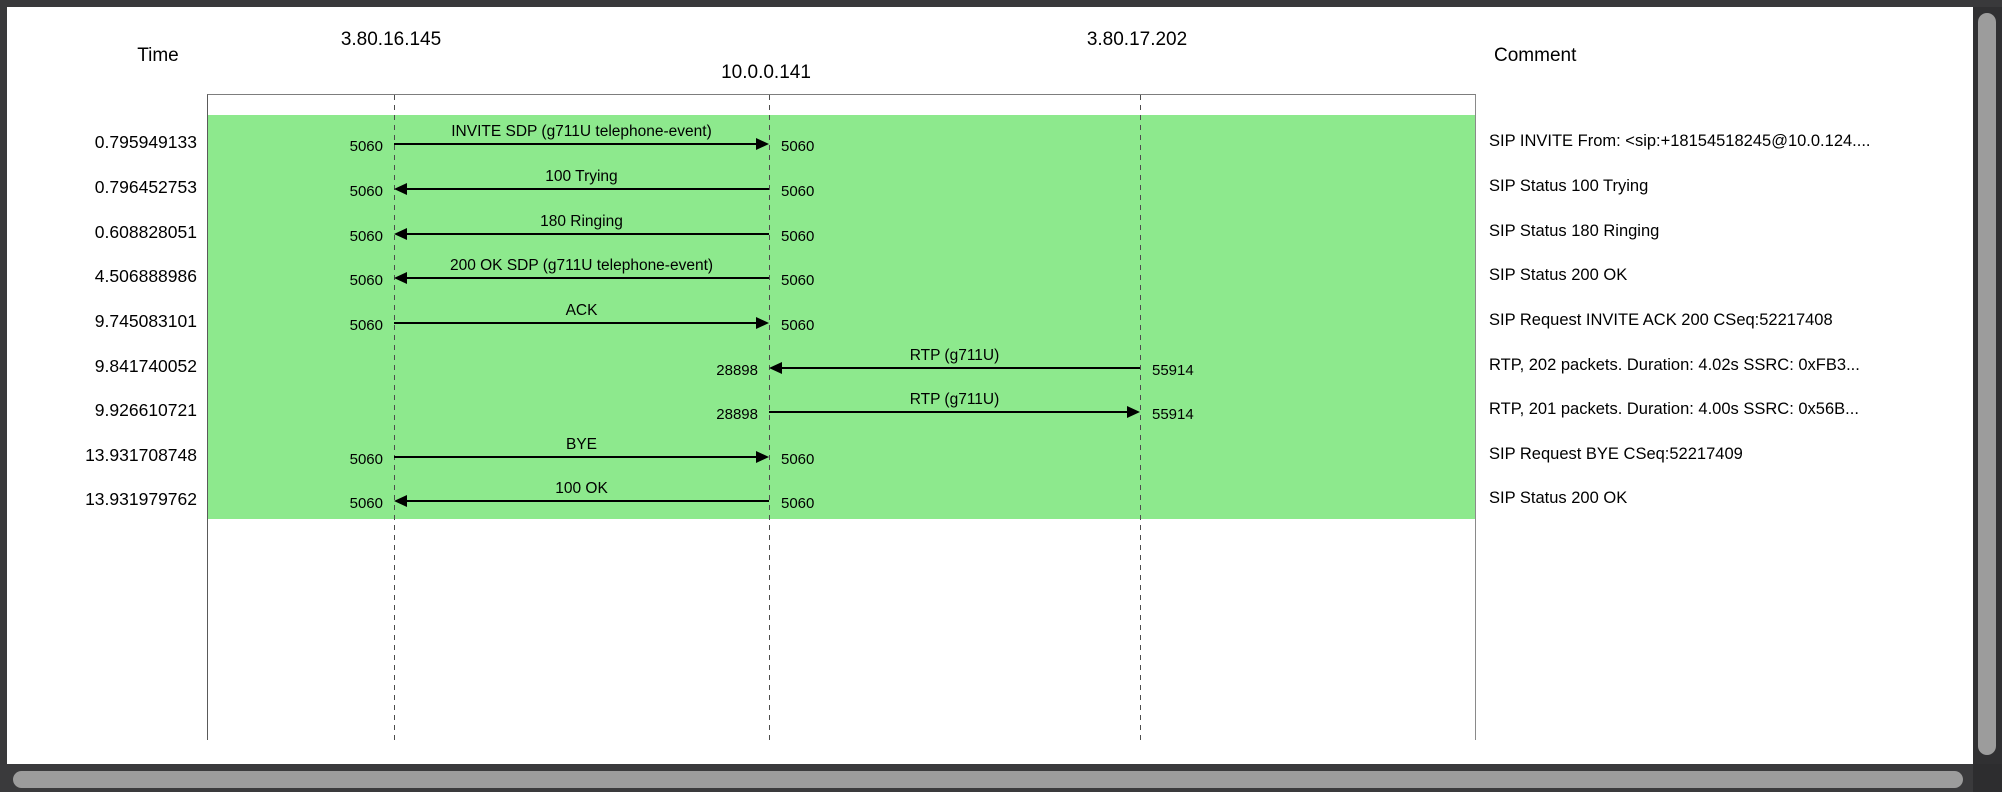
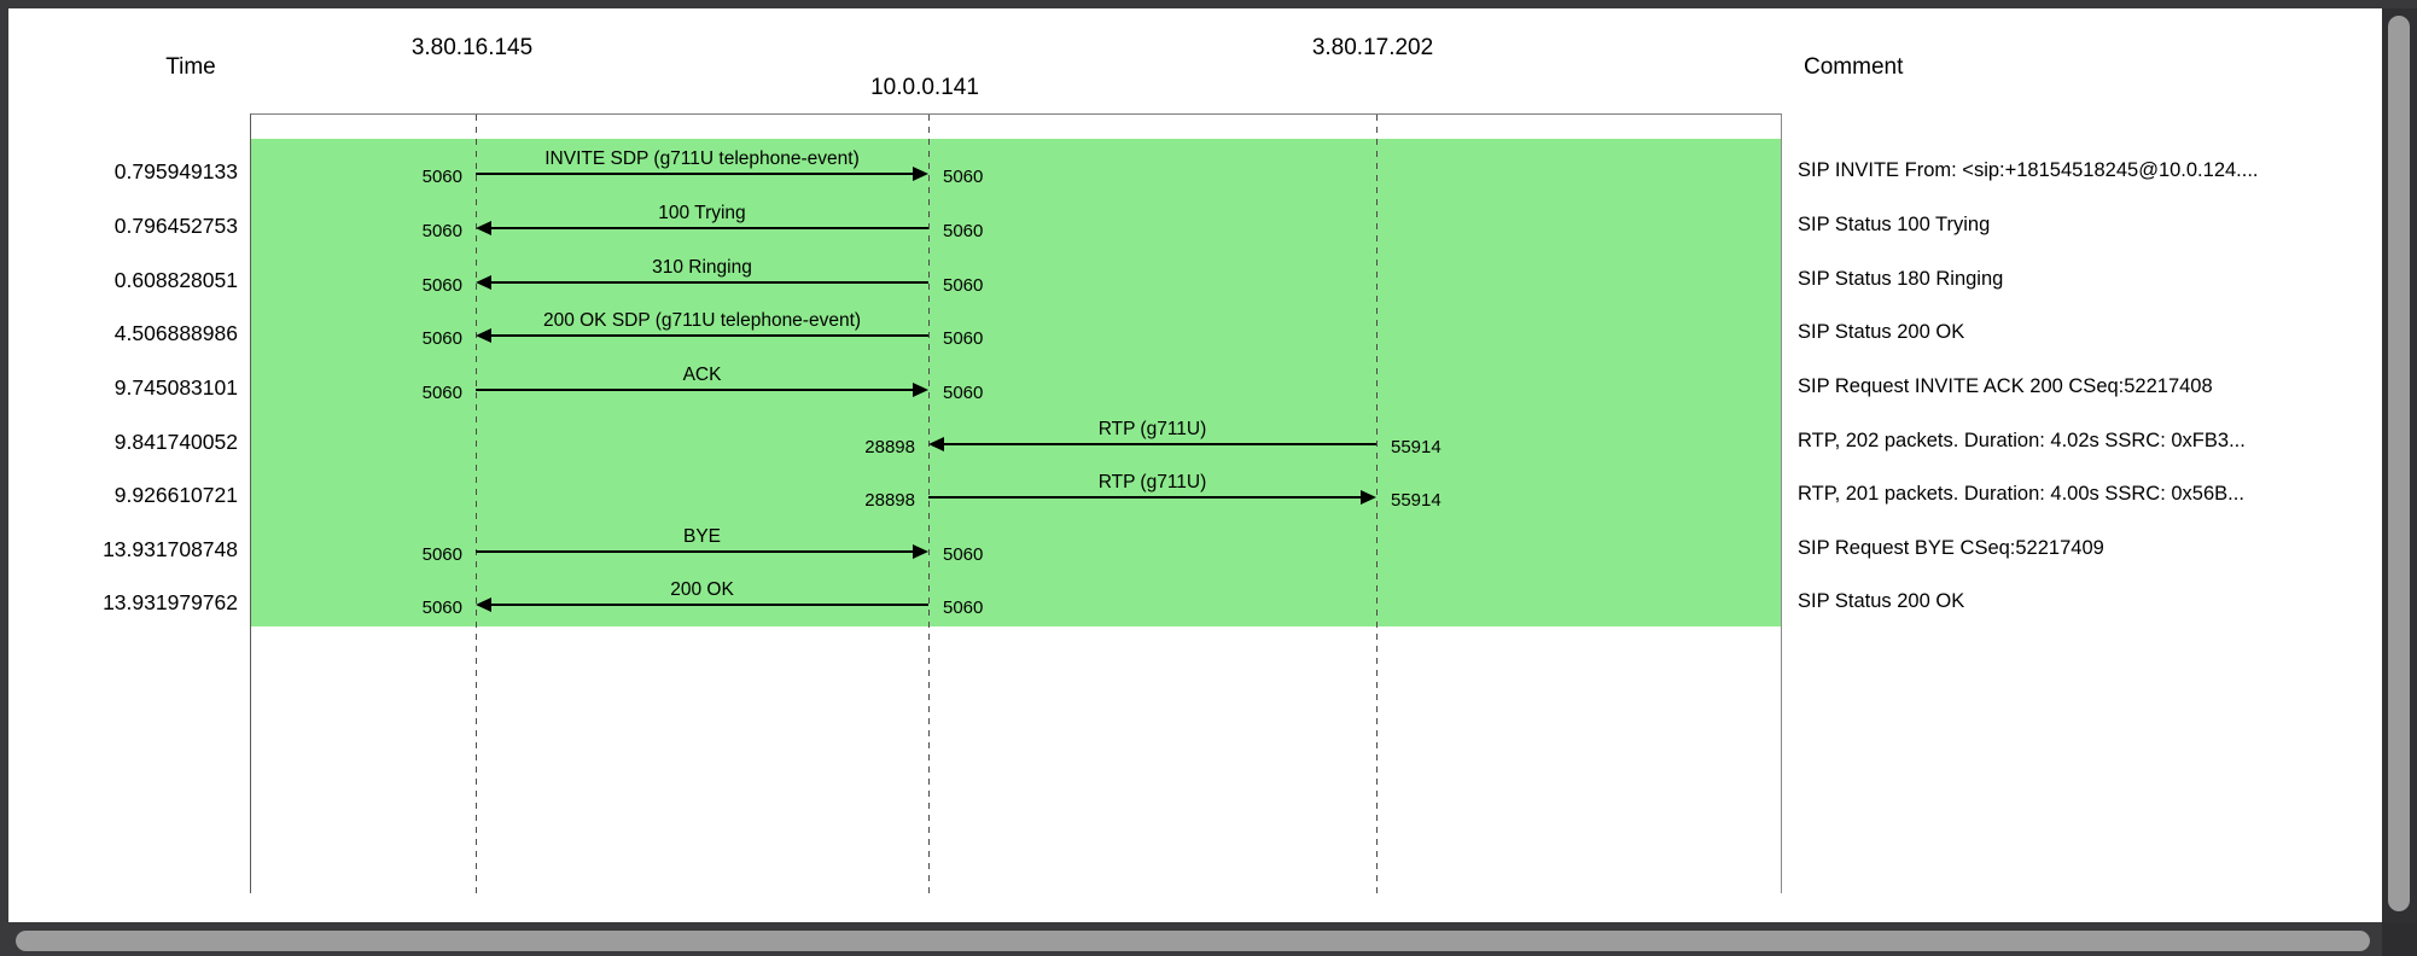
  Time
  Comment
  3.80.16.145
  10.0.0.141
  3.80.17.202
  0.795949133
  INVITE SDP (g711U telephone-event)
  5060
  5060
  SIP INVITE From: <sip:+18154518245@10.0.124....
  0.796452753
  100 Trying
  5060
  5060
  SIP Status 100 Trying
  0.608828051
- 180 Ringing
+ 310 Ringing
  5060
  5060
  SIP Status 180 Ringing
  4.506888986
  200 OK SDP (g711U telephone-event)
  5060
  5060
  SIP Status 200 OK
  9.745083101
  ACK
  5060
  5060
  SIP Request INVITE ACK 200 CSeq:52217408
  9.841740052
  RTP (g711U)
  28898
  55914
  RTP, 202 packets. Duration: 4.02s SSRC: 0xFB3...
  9.926610721
  RTP (g711U)
  28898
  55914
  RTP, 201 packets. Duration: 4.00s SSRC: 0x56B...
  13.931708748
  BYE
  5060
  5060
  SIP Request BYE CSeq:52217409
  13.931979762
- 100 OK
+ 200 OK
  5060
  5060
  SIP Status 200 OK
